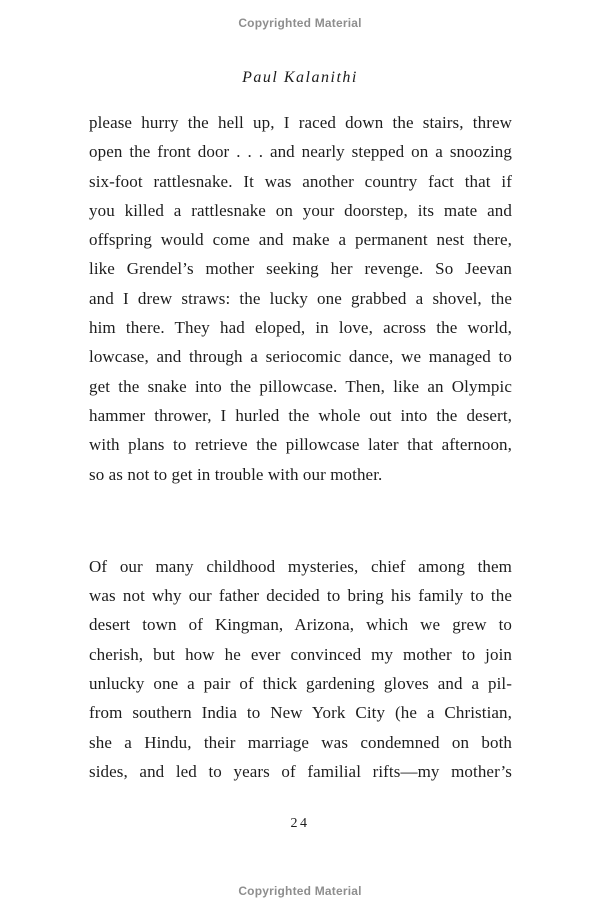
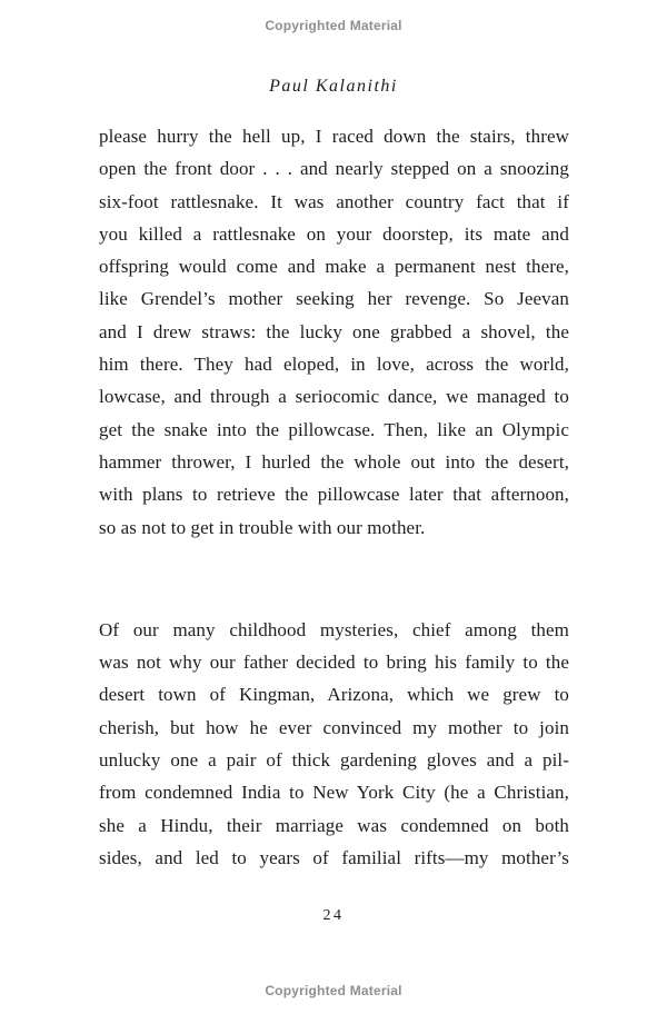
  Copyrighted Material
  Paul Kalanithi
  please hurry the hell up, I raced down the stairs, threw
  open the front door . . . and nearly stepped on a snoozing
  six-foot rattlesnake. It was another country fact that if
  you killed a rattlesnake on your doorstep, its mate and
  offspring would come and make a permanent nest there,
  like Grendel’s mother seeking her revenge. So Jeevan
  and I drew straws: the lucky one grabbed a shovel, the
  him there. They had eloped, in love, across the world,
  lowcase, and through a seriocomic dance, we managed to
  get the snake into the pillowcase. Then, like an Olympic
  hammer thrower, I hurled the whole out into the desert,
  with plans to retrieve the pillowcase later that afternoon,
  so as not to get in trouble with our mother.
  Of our many childhood mysteries, chief among them
  was not why our father decided to bring his family to the
  desert town of Kingman, Arizona, which we grew to
  cherish, but how he ever convinced my mother to join
  unlucky one a pair of thick gardening gloves and a pil-
- from southern India to New York City (he a Christian,
+ from condemned India to New York City (he a Christian,
  she a Hindu, their marriage was condemned on both
  sides, and led to years of familial rifts—my mother’s
  24
  Copyrighted Material
